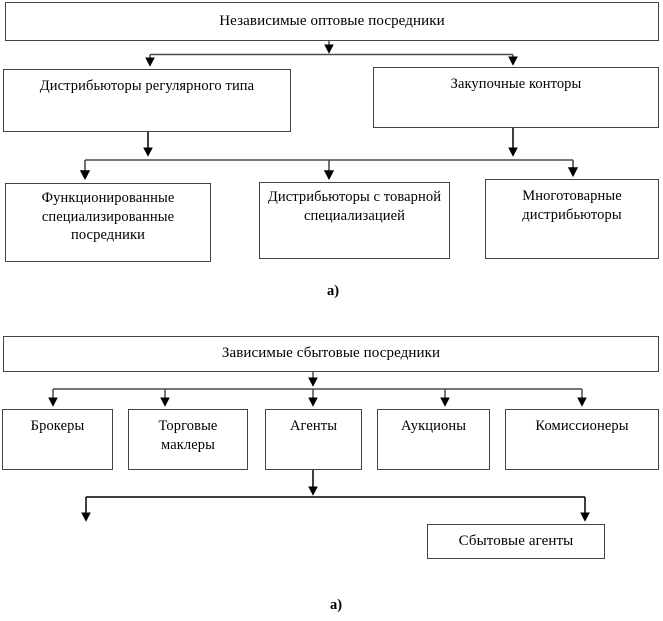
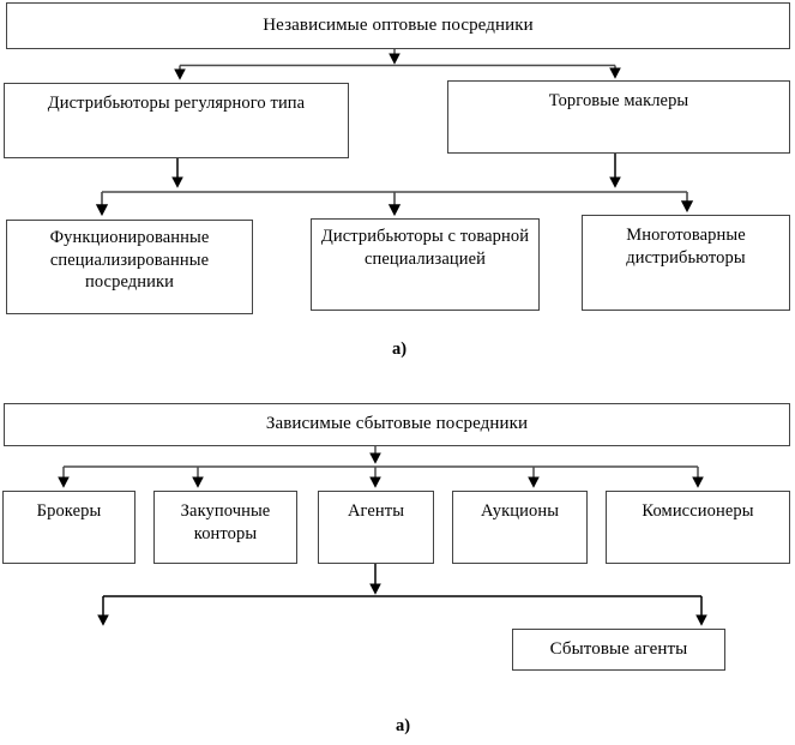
  Независимые оптовые посредники
  Дистрибьюторы регулярного типа
- Закупочные конторы
+ Торговые маклеры
  Функционированные специализированные посредники
  Дистрибьюторы с товарной специализацией
  Многотоварные дистрибьюторы
  a)
  Зависимые сбытовые посредники
  Брокеры
- Торговые маклеры
+ Закупочные конторы
  Агенты
  Аукционы
  Комиссионеры
  Сбытовые агенты
  a)
